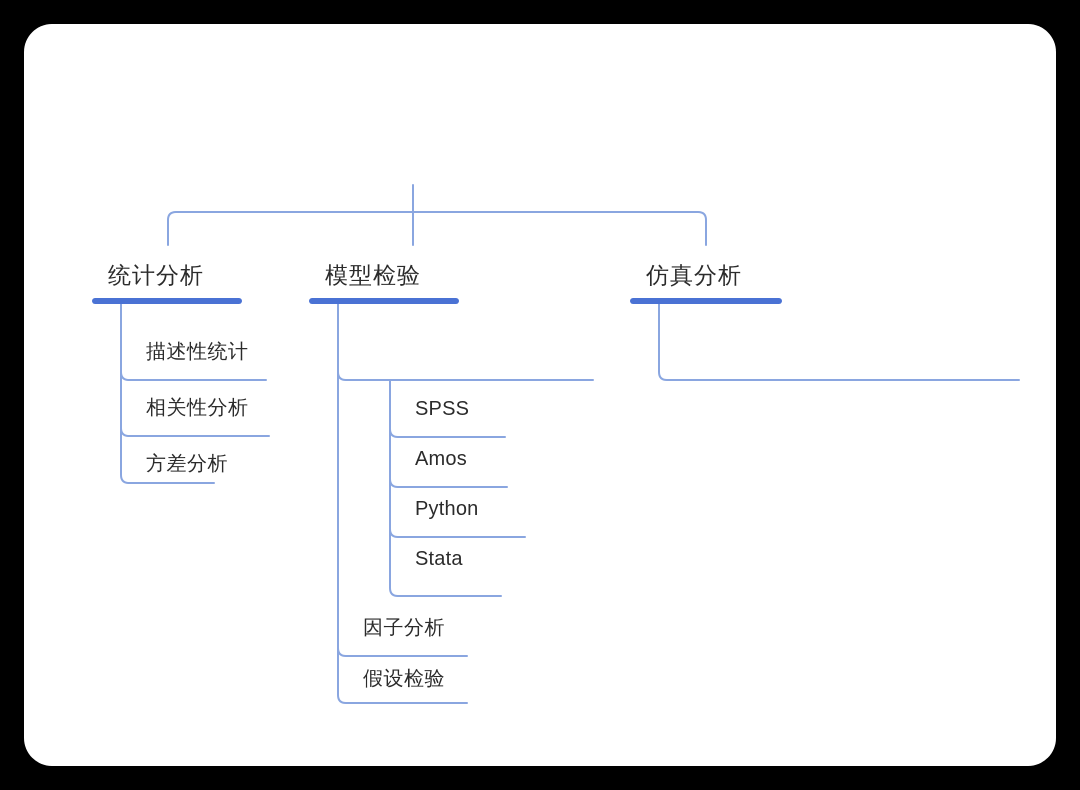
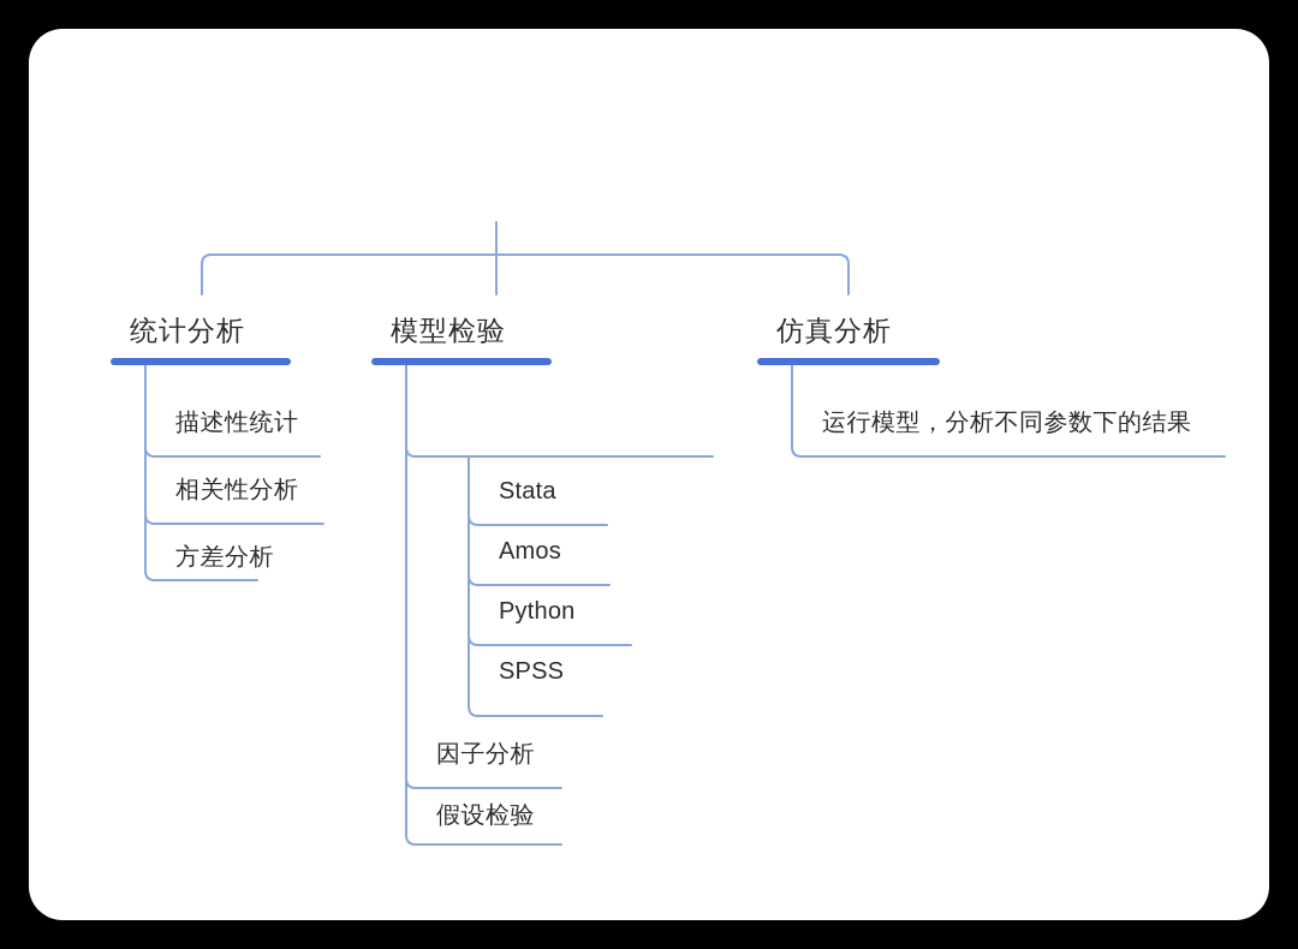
  统计分析
  模型检验
  仿真分析
  描述性统计
  相关性分析
  方差分析
- SPSS
+ Stata
  Amos
  Python
- Stata
+ SPSS
  因子分析
  假设检验
+ 运行模型，分析不同参数下的结果
